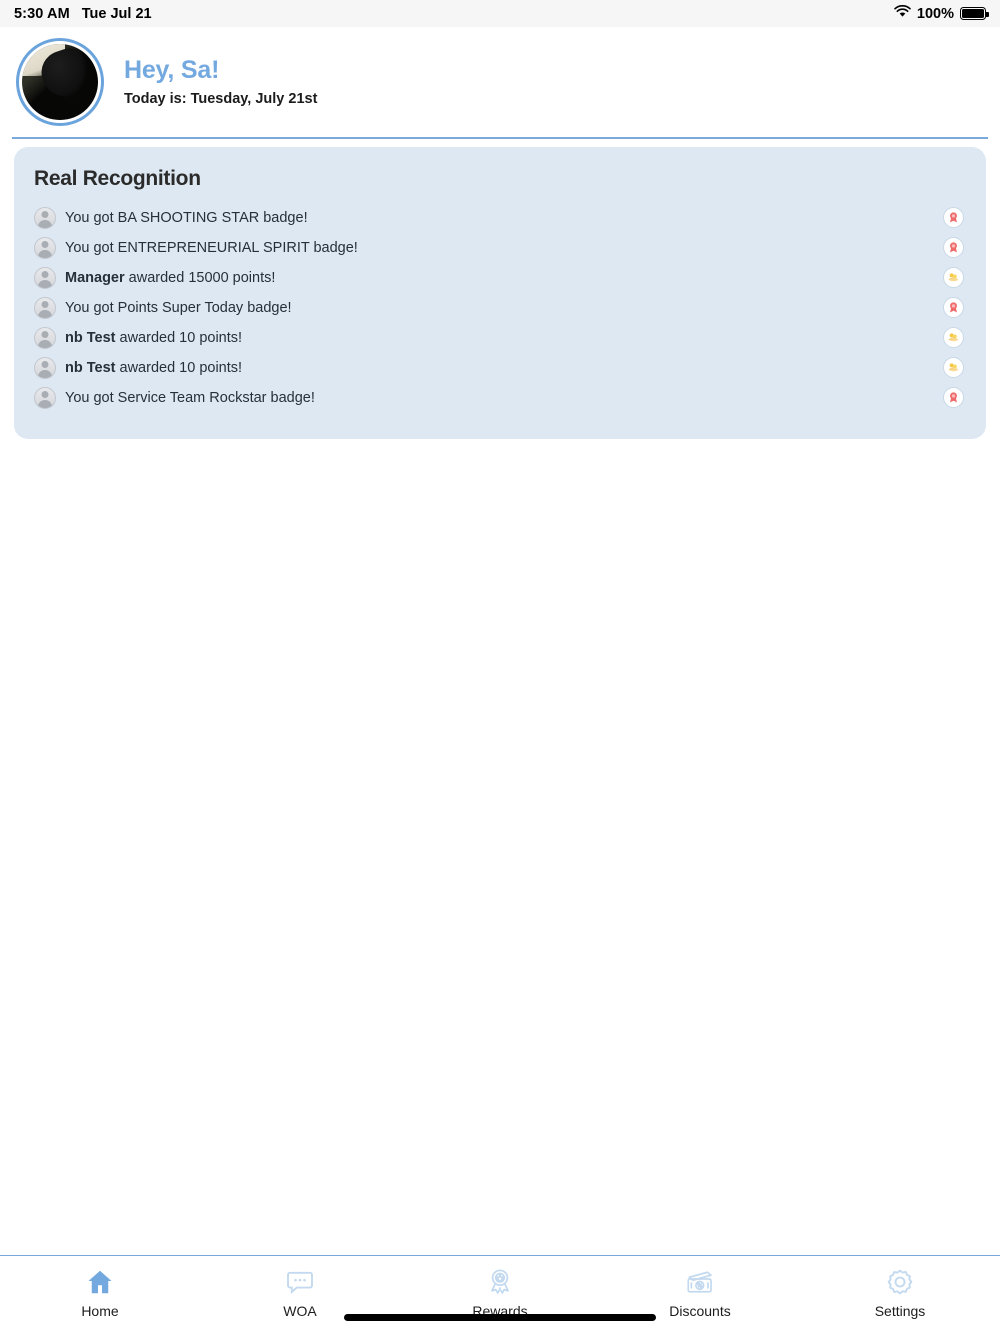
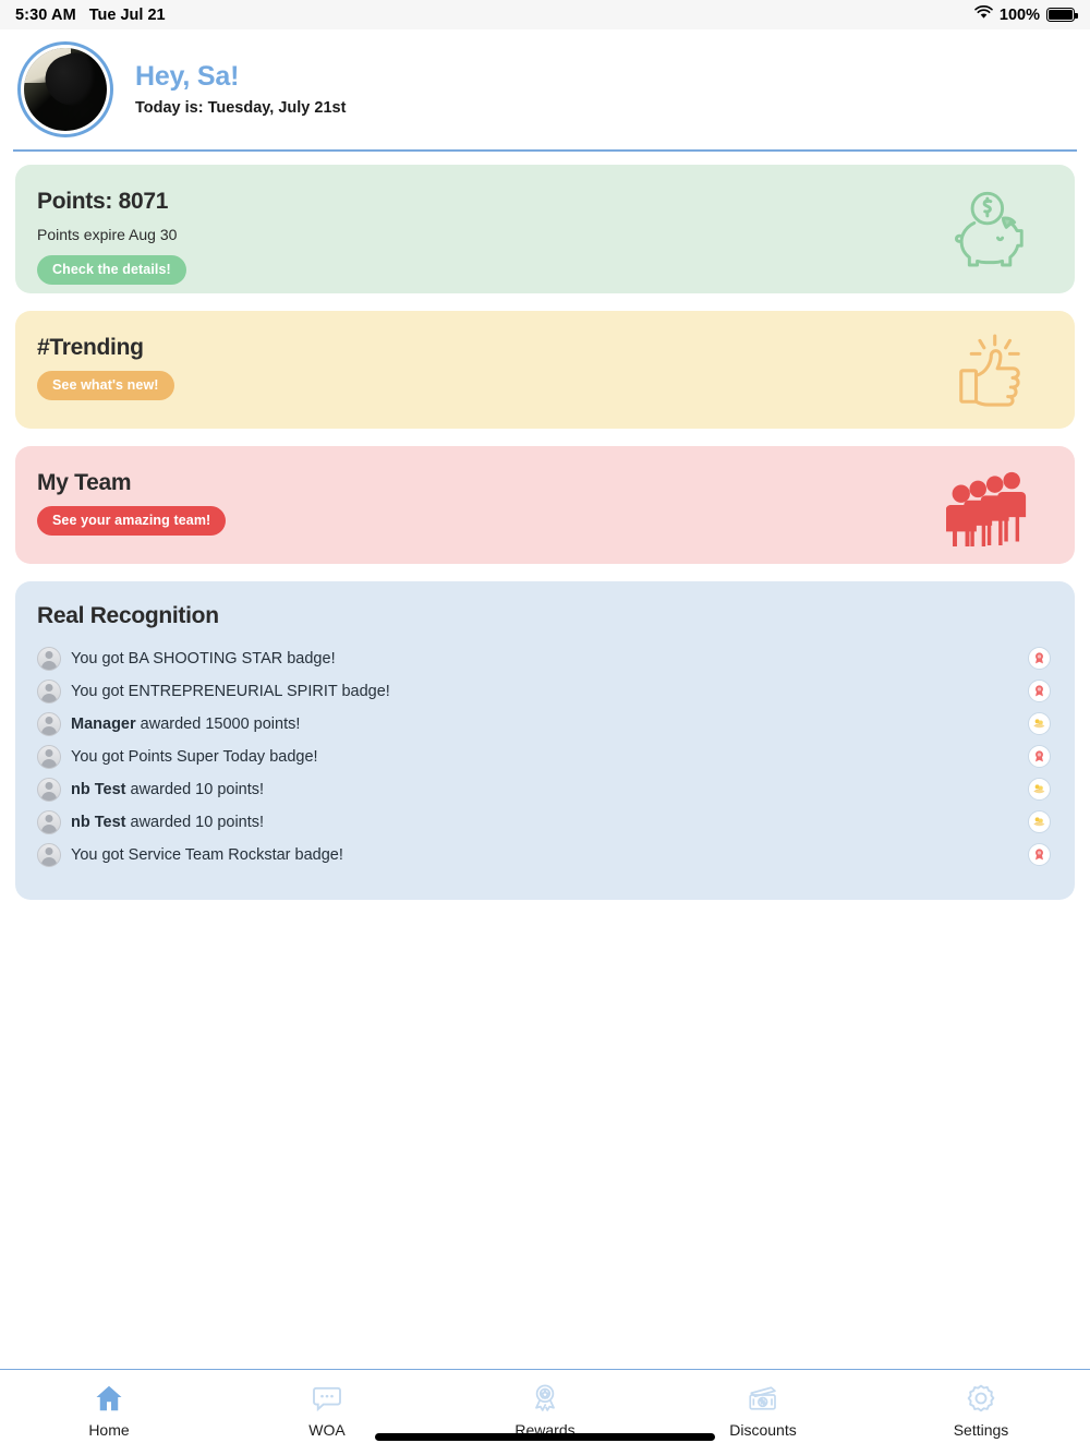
  5:30 AM
  Tue Jul 21
  100%
  Hey, Sa!
  Today is: Tuesday, July 21st
+ Points: 8071
+ Points expire Aug 30
+ Check the details!
+ #Trending
+ See what's new!
+ My Team
+ See your amazing team!
  Real Recognition
  You got BA SHOOTING STAR badge!
  You got ENTREPRENEURIAL SPIRIT badge!
  Manager awarded 15000 points!
  You got Points Super Today badge!
  nb Test awarded 10 points!
  nb Test awarded 10 points!
  You got Service Team Rockstar badge!
  Home
  WOA
  Rewards
  Discounts
  Settings
